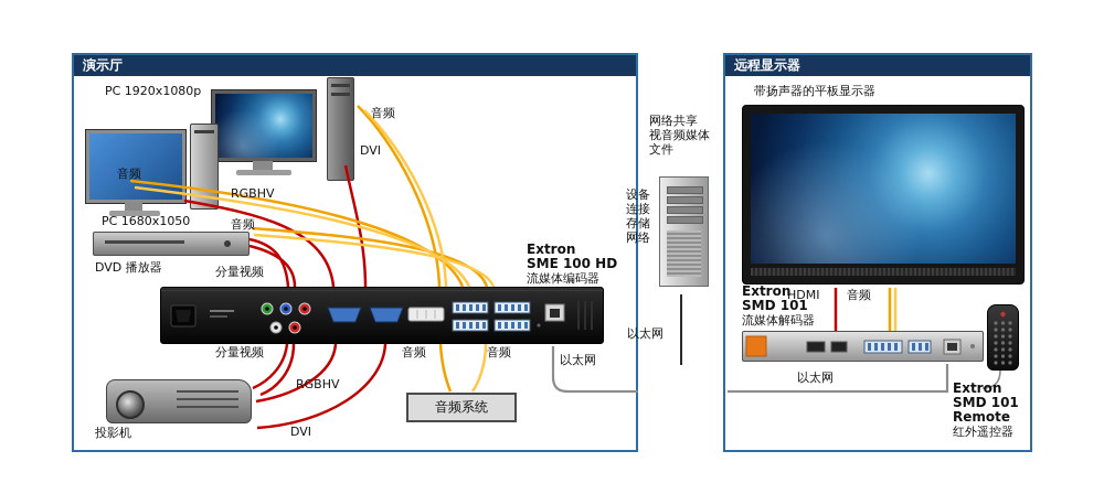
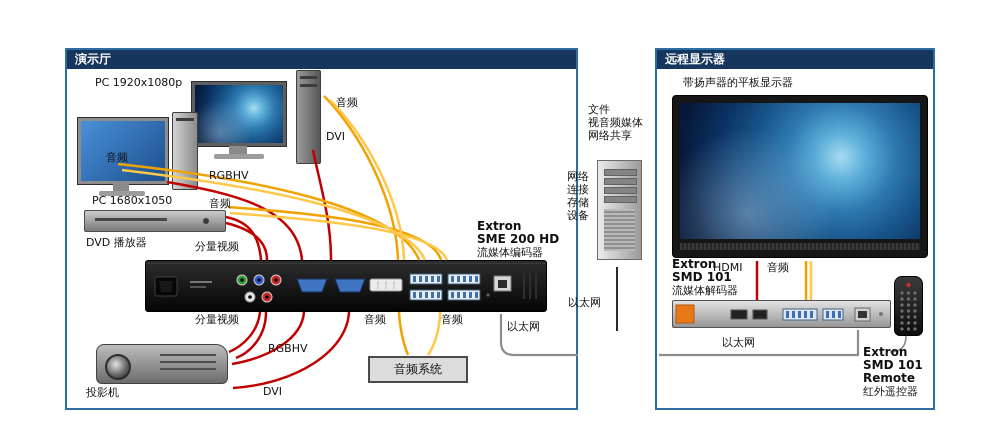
  演示厅
  远程显示器
  音频系统
  PC 1920x1080p
  PC 1680x1050
  DVD 播放器
  投影机
  音频
  DVI
  音频
  RGBHV
  音频
  分量视频
  分量视频
  音频
  音频
  RGBHV
  DVI
  以太网
  以太网
  以太网
  HDMI
  音频
  带扬声器的平板显示器
  Extron
- SME 100 HD
+ SME 200 HD
  流媒体编码器
  Extron
  SMD 101
  流媒体解码器
  Extron
  SMD 101
  Remote
  红外遥控器
- 网络共享
+ 文件
  视音频媒体
- 文件
+ 网络共享
- 设备
+ 网络
  连接
  存储
- 网络
+ 设备
